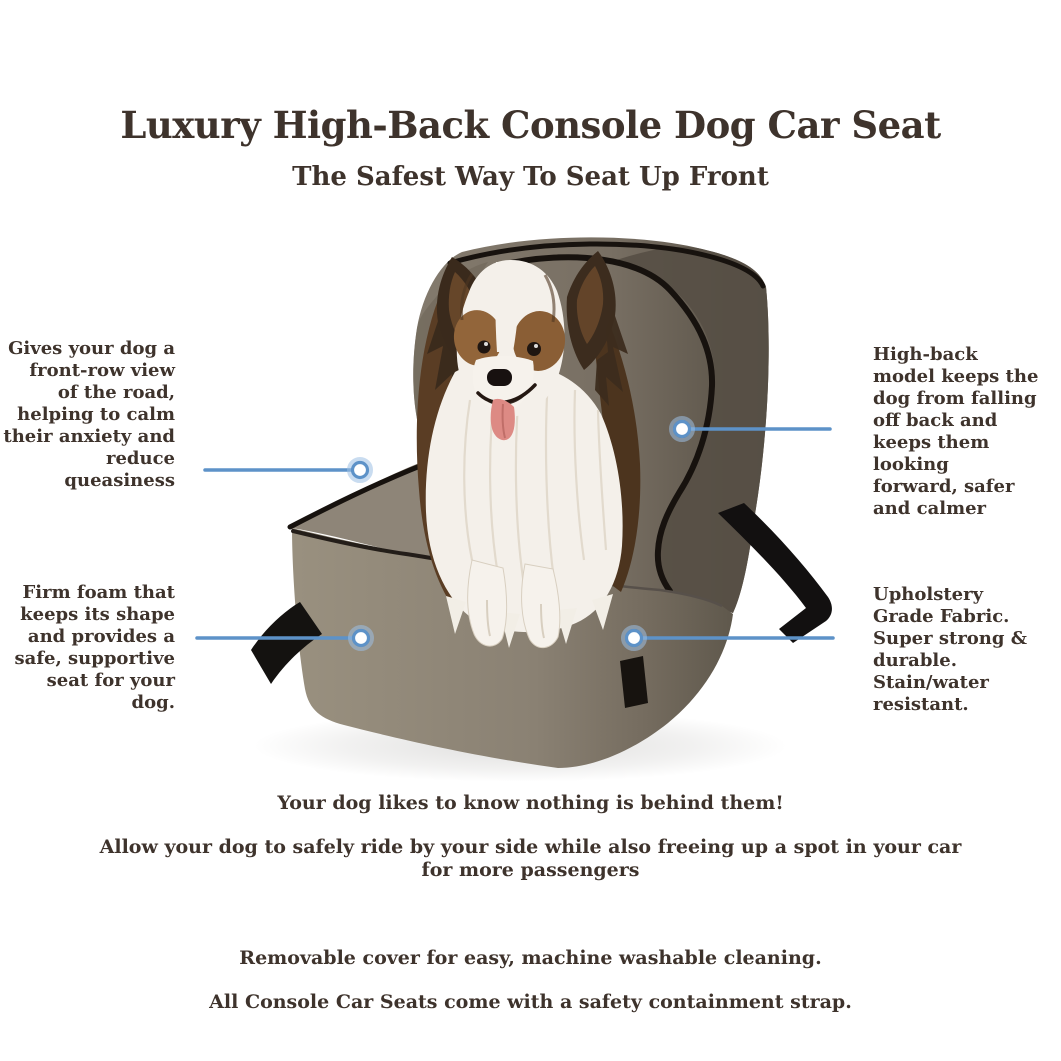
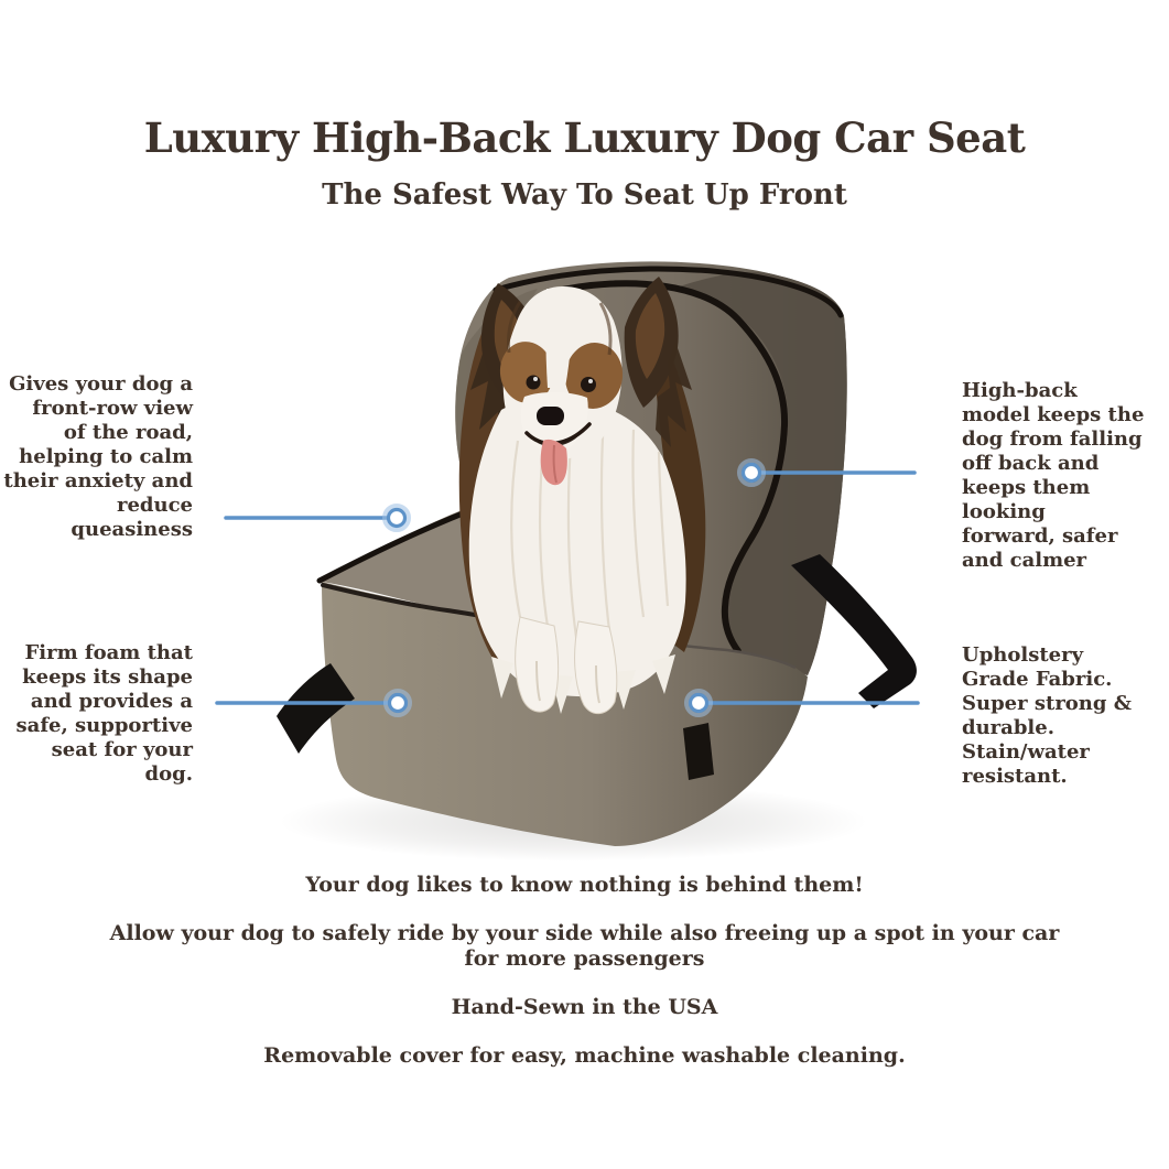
- Luxury High-Back Console Dog Car Seat
+ Luxury High-Back Luxury Dog Car Seat
  The Safest Way To Seat Up Front
  Gives your dog a
  front-row view
  of the road,
  helping to calm
  their anxiety and
  reduce
  queasiness
  Firm foam that
  keeps its shape
  and provides a
  safe, supportive
  seat for your
  dog.
  High-back
  model keeps the
  dog from falling
  off back and
  keeps them
  looking
  forward, safer
  and calmer
  Upholstery
  Grade Fabric.
  Super strong &
  durable.
  Stain/water
  resistant.
  Your dog likes to know nothing is behind them!
  Allow your dog to safely ride by your side while also freeing up a spot in your car
  for more passengers
+ Hand-Sewn in the USA
  Removable cover for easy, machine washable cleaning.
- All Console Car Seats come with a safety containment strap.
